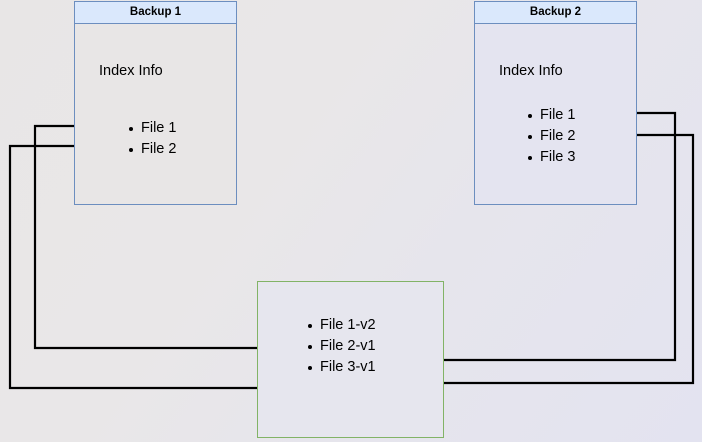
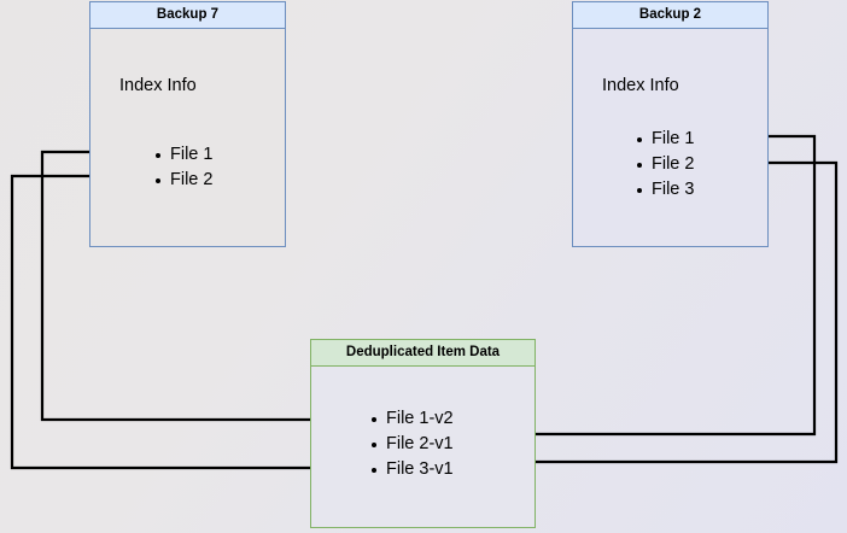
- Backup 1
+ Backup 7
  Index Info
  File 1
  File 2
  Backup 2
  Index Info
  File 1
  File 2
  File 3
+ Deduplicated Item Data
  File 1-v2
  File 2-v1
  File 3-v1
